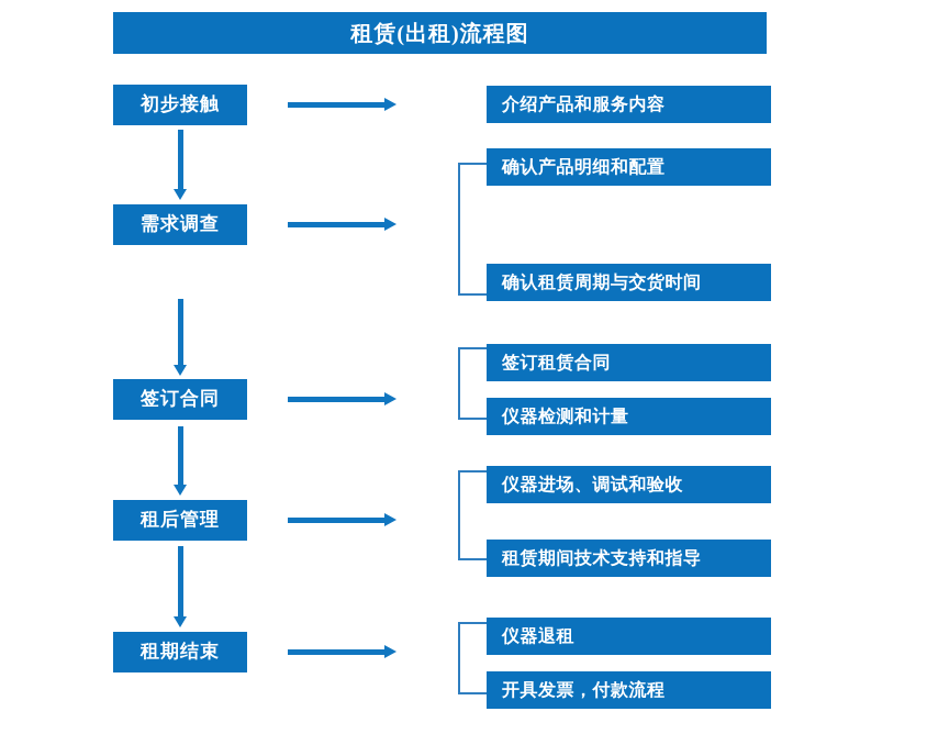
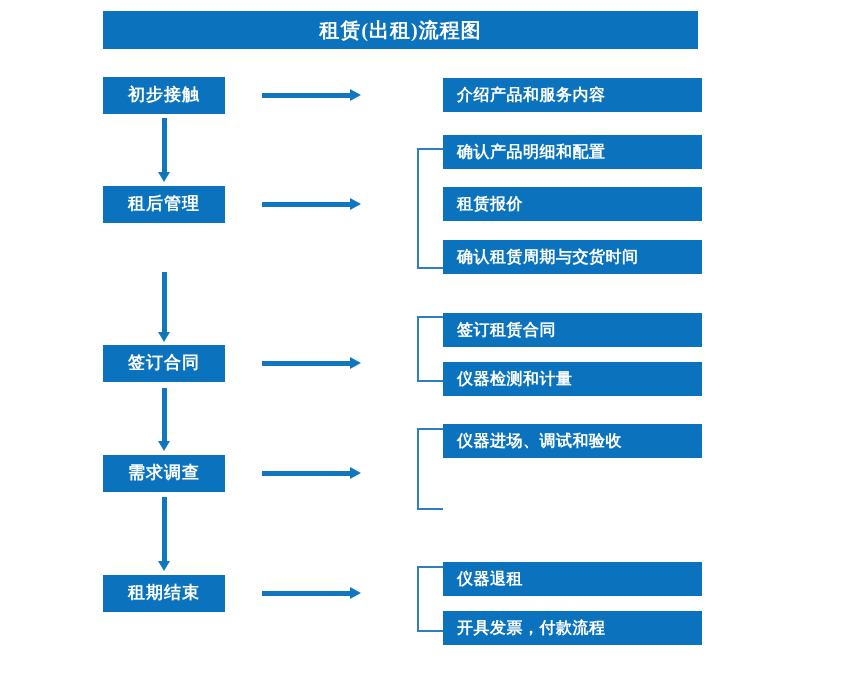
  租赁(出租)流程图
  初步接触
- 需求调查
+ 租后管理
  签订合同
- 租后管理
+ 需求调查
  租期结束
  介绍产品和服务内容
  确认产品明细和配置
+ 租赁报价
  确认租赁周期与交货时间
  签订租赁合同
  仪器检测和计量
  仪器进场、调试和验收
- 租赁期间技术支持和指导
  仪器退租
  开具发票，付款流程
